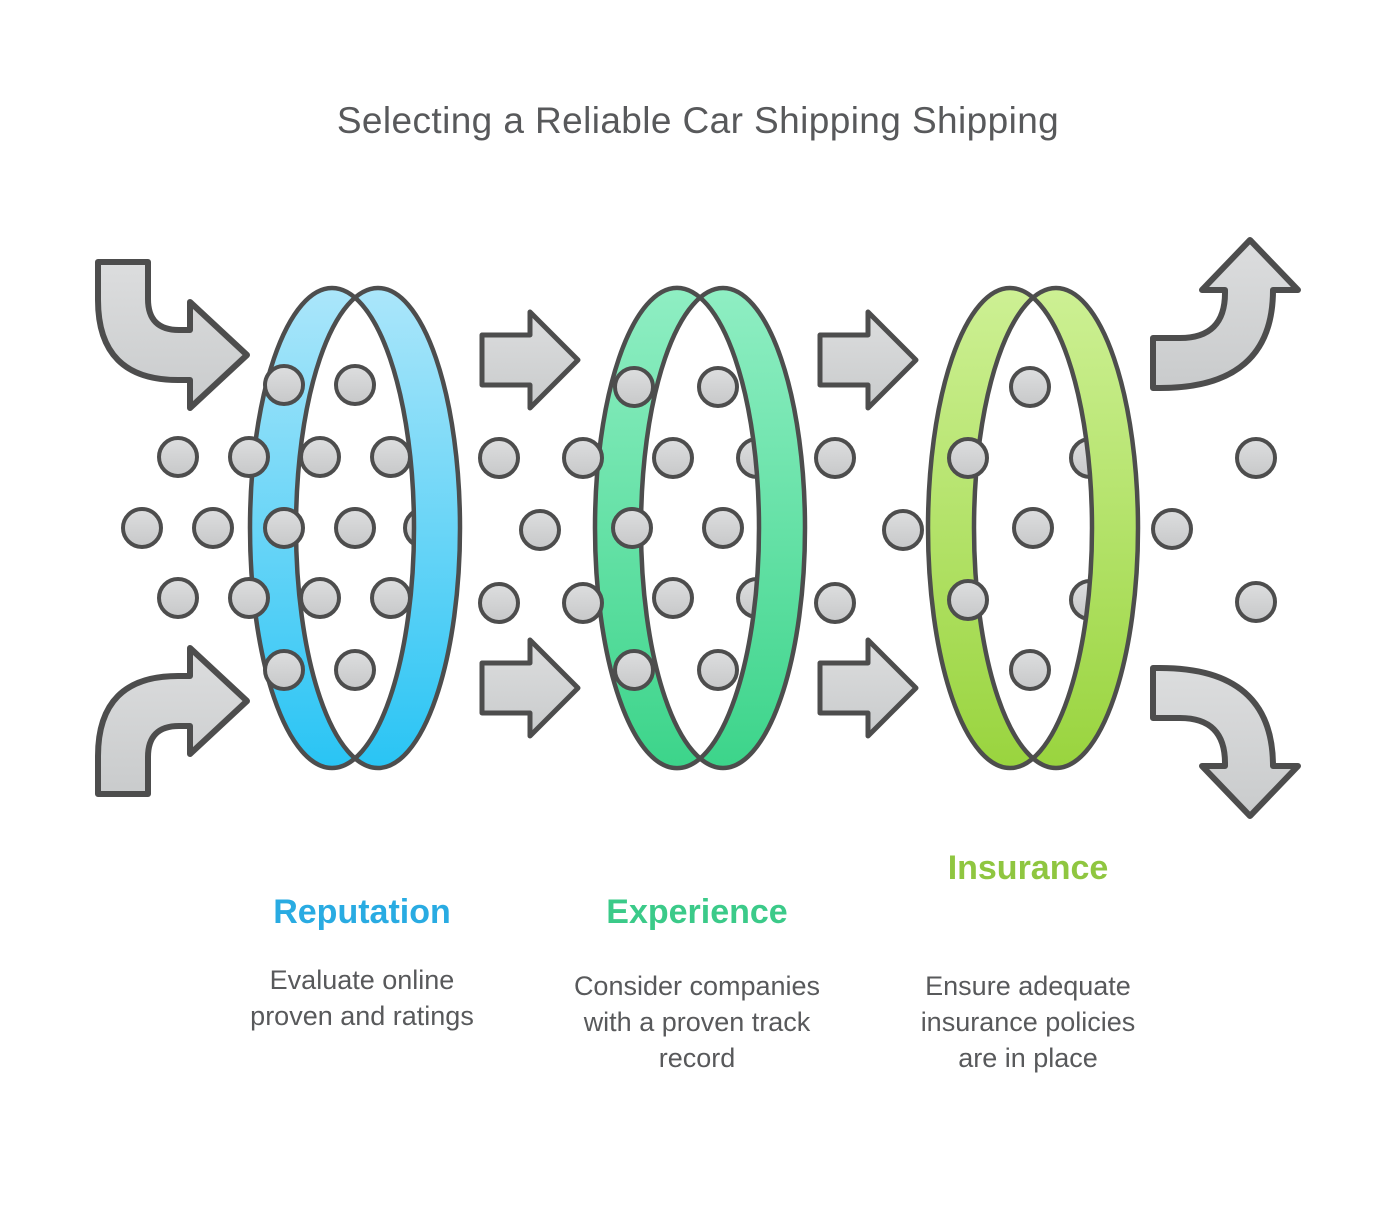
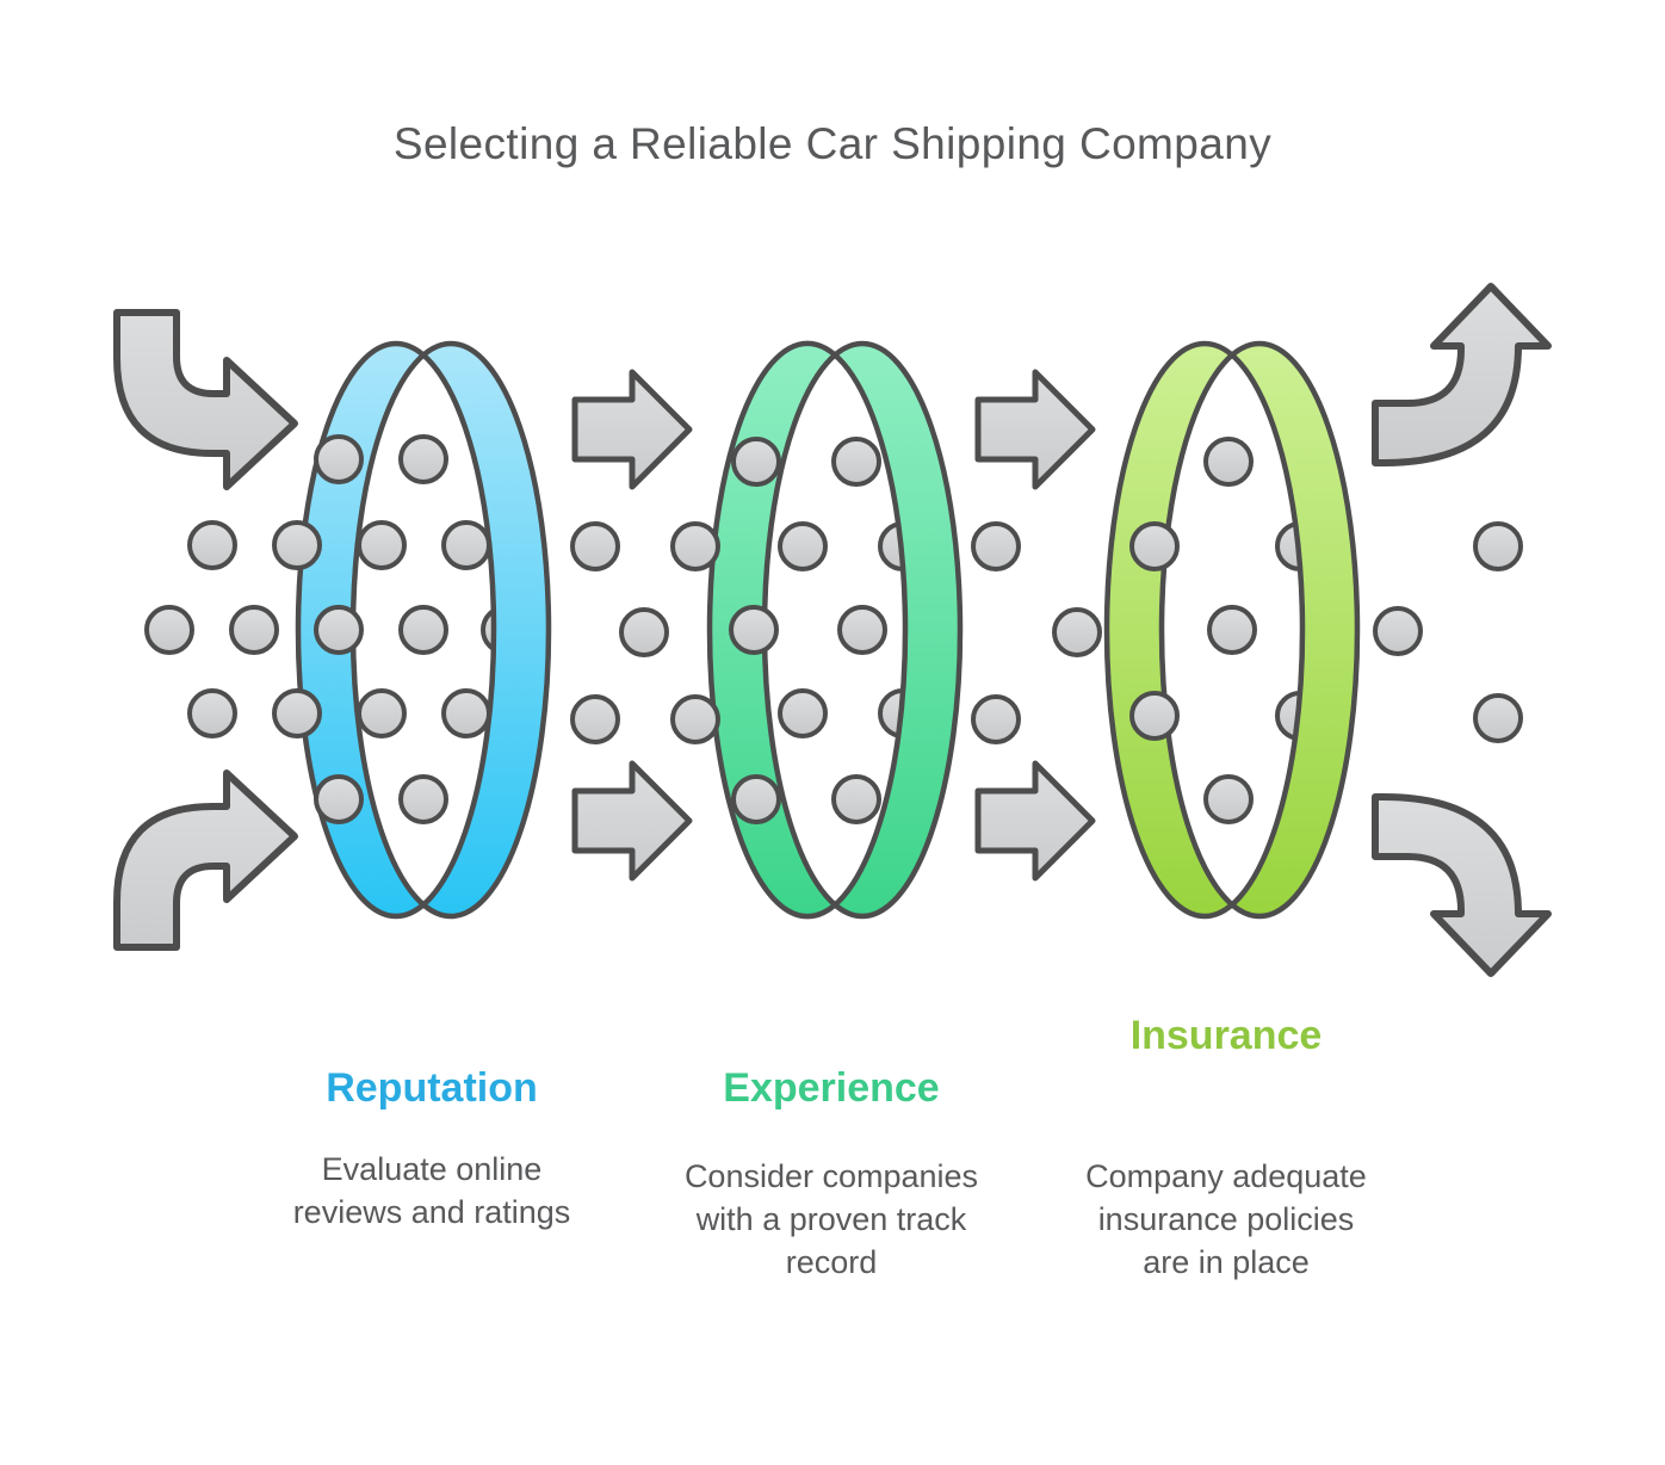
- Selecting a Reliable Car Shipping Shipping
+ Selecting a Reliable Car Shipping Company
  Reputation
  Experience
  Insurance
- Evaluate online proven and ratings
+ Evaluate online reviews and ratings
  Consider companies with a proven track record
- Ensure adequate insurance policies are in place
+ Company adequate insurance policies are in place
